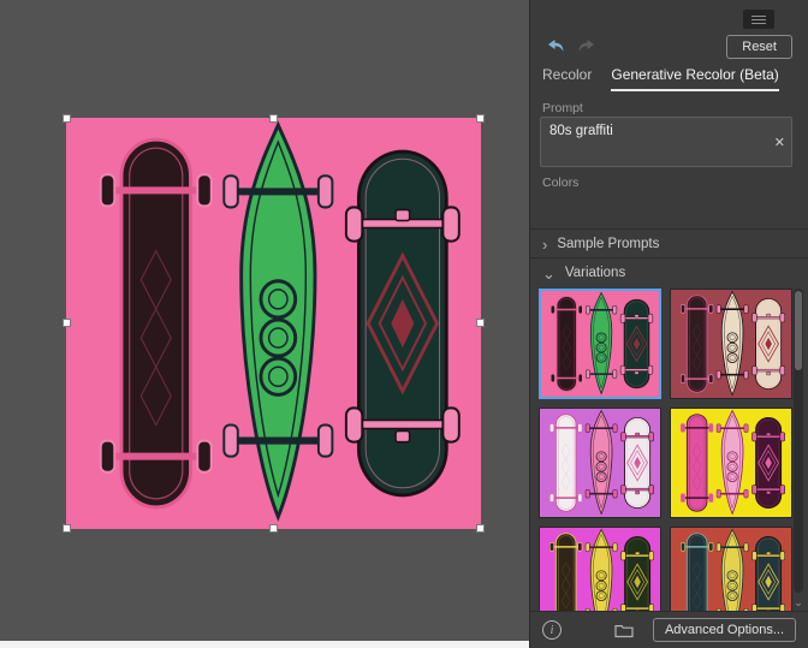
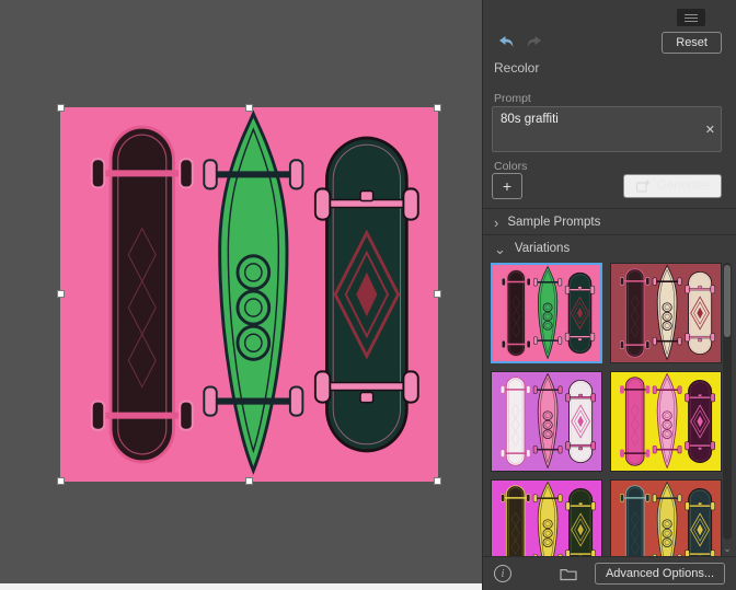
  Reset
  Recolor
- Generative Recolor (Beta)
  Prompt
  80s graffiti
  ✕
  Colors
+ +
  ›
  Sample Prompts
  ⌄
  Variations
  ⌄
  i
  Advanced Options...
